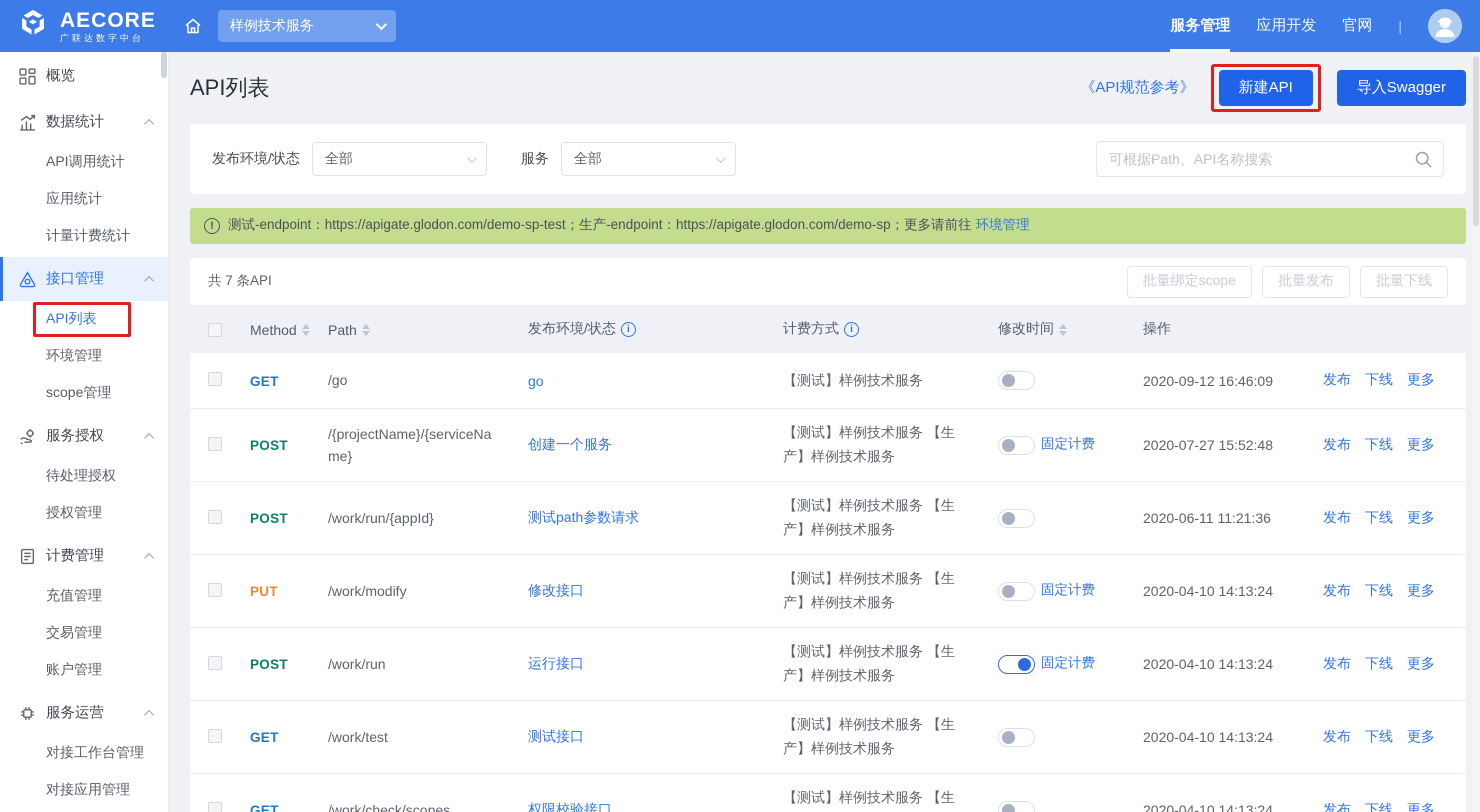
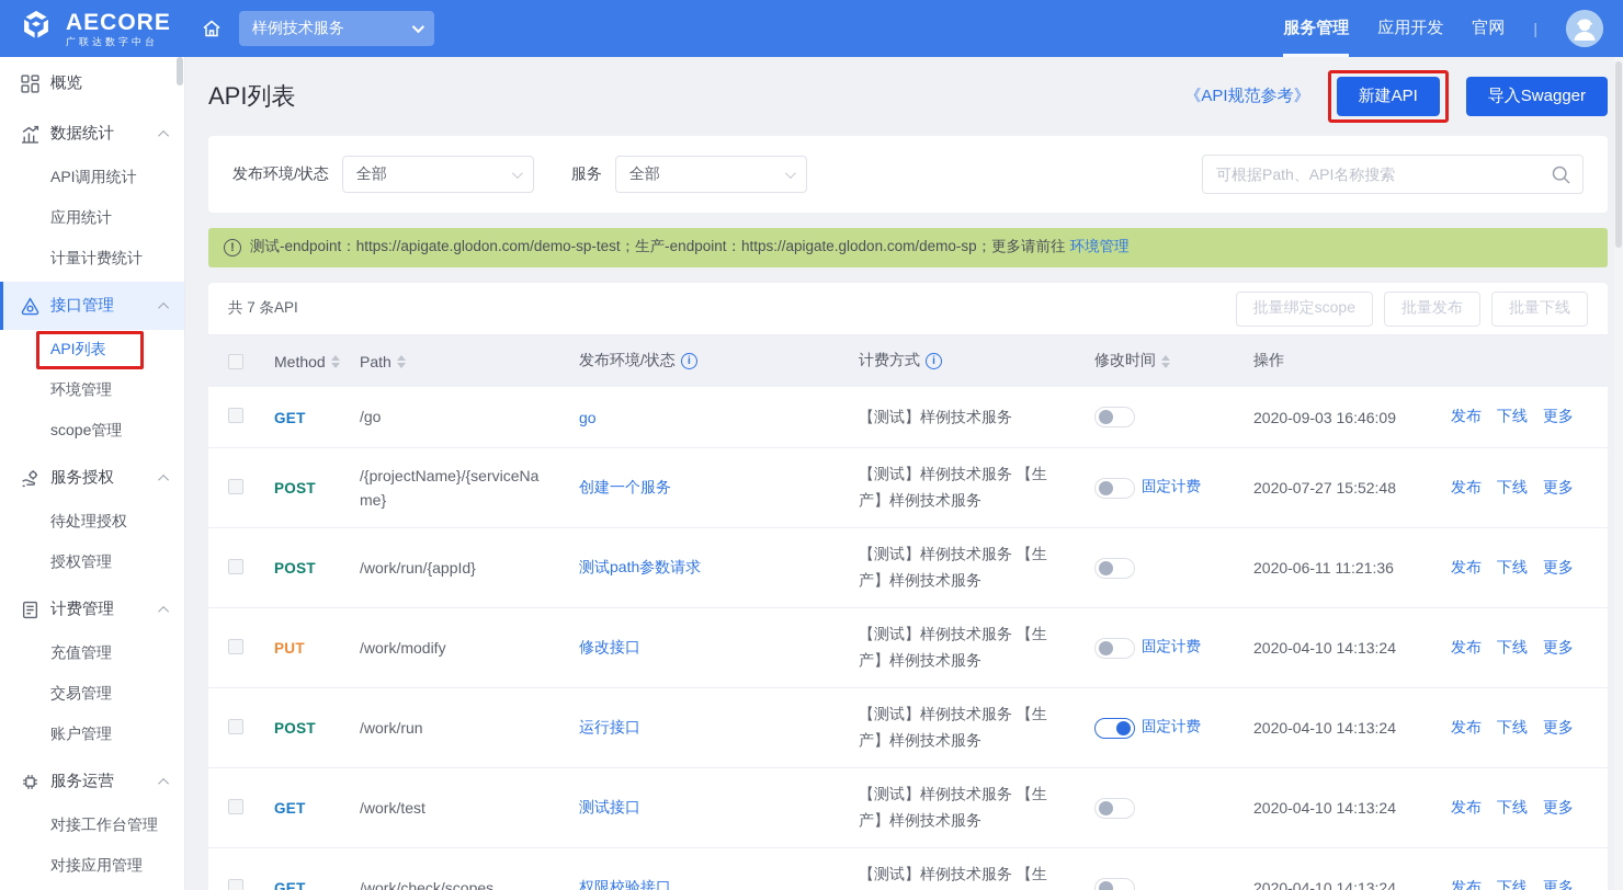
  AECORE
  广联达数字中台
  样例技术服务
  服务管理
  应用开发
  官网
  |
  概览
  数据统计
  API调用统计
  应用统计
  计量计费统计
  接口管理
  API列表
  环境管理
  scope管理
  服务授权
  待处理授权
  授权管理
  计费管理
  充值管理
  交易管理
  账户管理
  服务运营
  对接工作台管理
  对接应用管理
  API列表
  《API规范参考》
  新建API
  导入Swagger
  发布环境/状态
  全部
  服务
  全部
  可根据Path、API名称搜索
  !
  测试-endpoint：https://apigate.glodon.com/demo-sp-test；生产-endpoint：https://apigate.glodon.com/demo-sp；更多请前往
  环境管理
  共 7 条API
  批量绑定scope
  批量发布
  批量下线
  Method
  Path
  发布环境/状态
  i
  计费方式
  i
  修改时间
  操作
  GET
  /go
  go
  【测试】样例技术服务
- 2020-09-12 16:46:09
+ 2020-09-03 16:46:09
  发布
  下线
  更多
  POST
  /{projectName}/{serviceName}
  创建一个服务
  【测试】样例技术服务 【生产】样例技术服务
  固定计费
  2020-07-27 15:52:48
  发布
  下线
  更多
  POST
  /work/run/{appId}
  测试path参数请求
  【测试】样例技术服务 【生产】样例技术服务
  2020-06-11 11:21:36
  发布
  下线
  更多
  PUT
  /work/modify
  修改接口
  【测试】样例技术服务 【生产】样例技术服务
  固定计费
  2020-04-10 14:13:24
  发布
  下线
  更多
  POST
  /work/run
  运行接口
  【测试】样例技术服务 【生产】样例技术服务
  固定计费
  2020-04-10 14:13:24
  发布
  下线
  更多
  GET
  /work/test
  测试接口
  【测试】样例技术服务 【生产】样例技术服务
  2020-04-10 14:13:24
  发布
  下线
  更多
  GET
  /work/check/scopes
  权限校验接口
  2020-04-10 14:13:24
  发布
  下线
  更多
